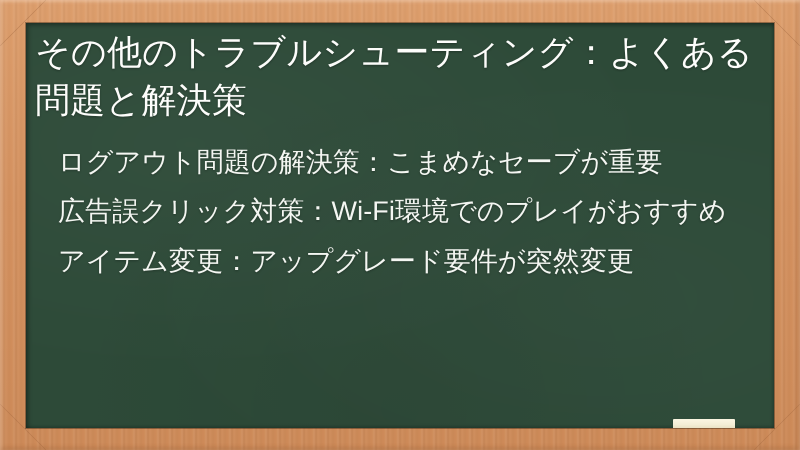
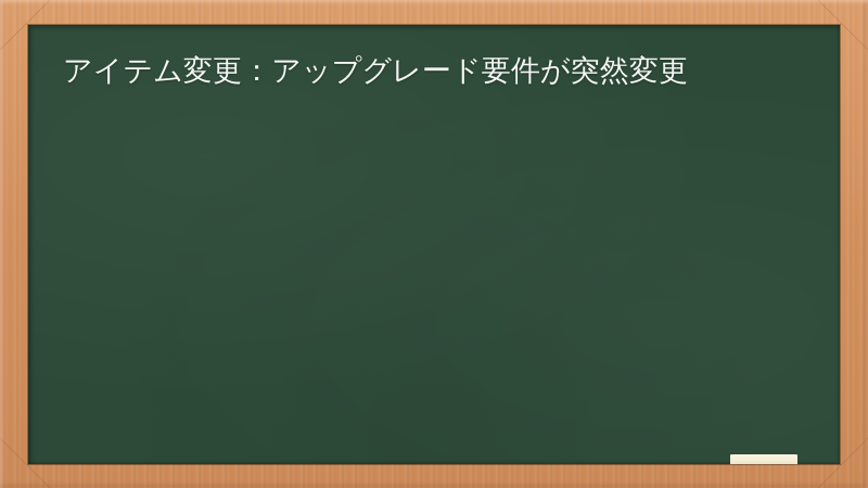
- その他のトラブルシューティング：よくある問題と解決策
- ログアウト問題の解決策：こまめなセーブが重要
- 広告誤クリック対策：Wi-Fi環境でのプレイがおすすめ
  アイテム変更：アップグレード要件が突然変更
